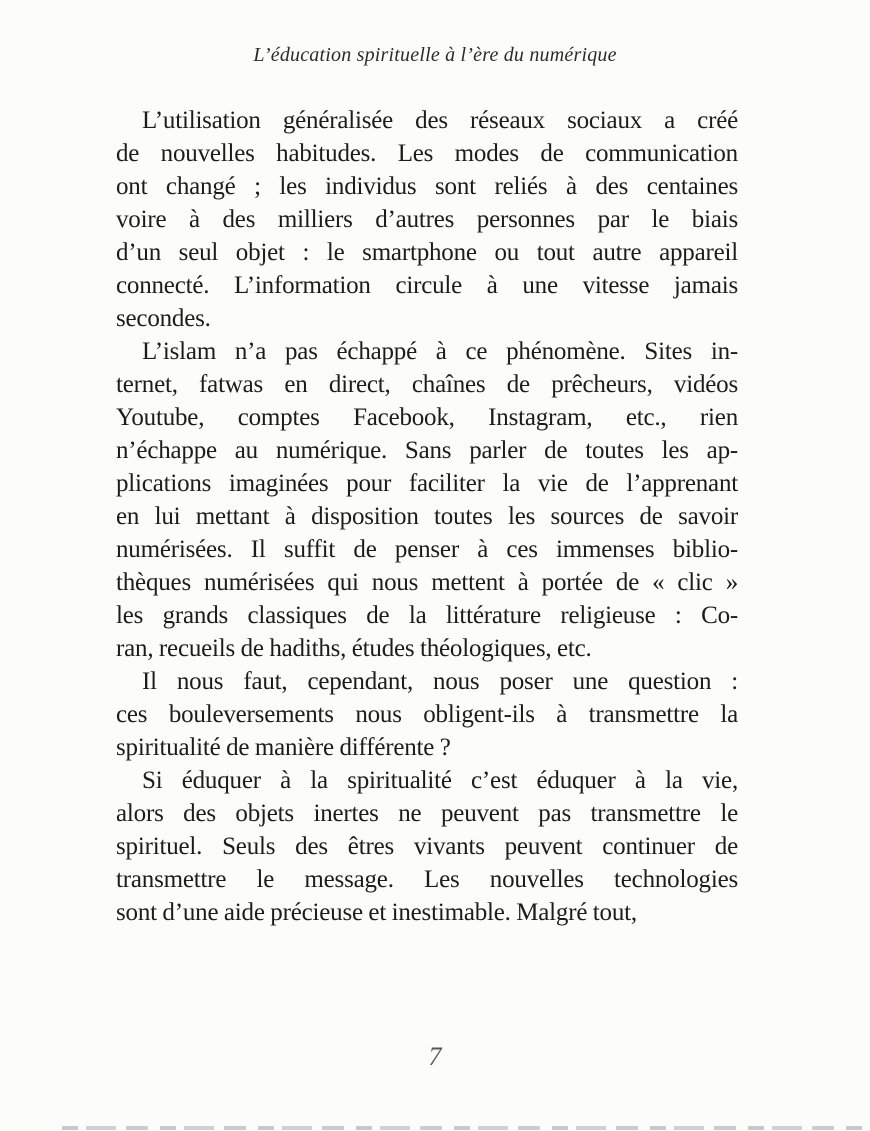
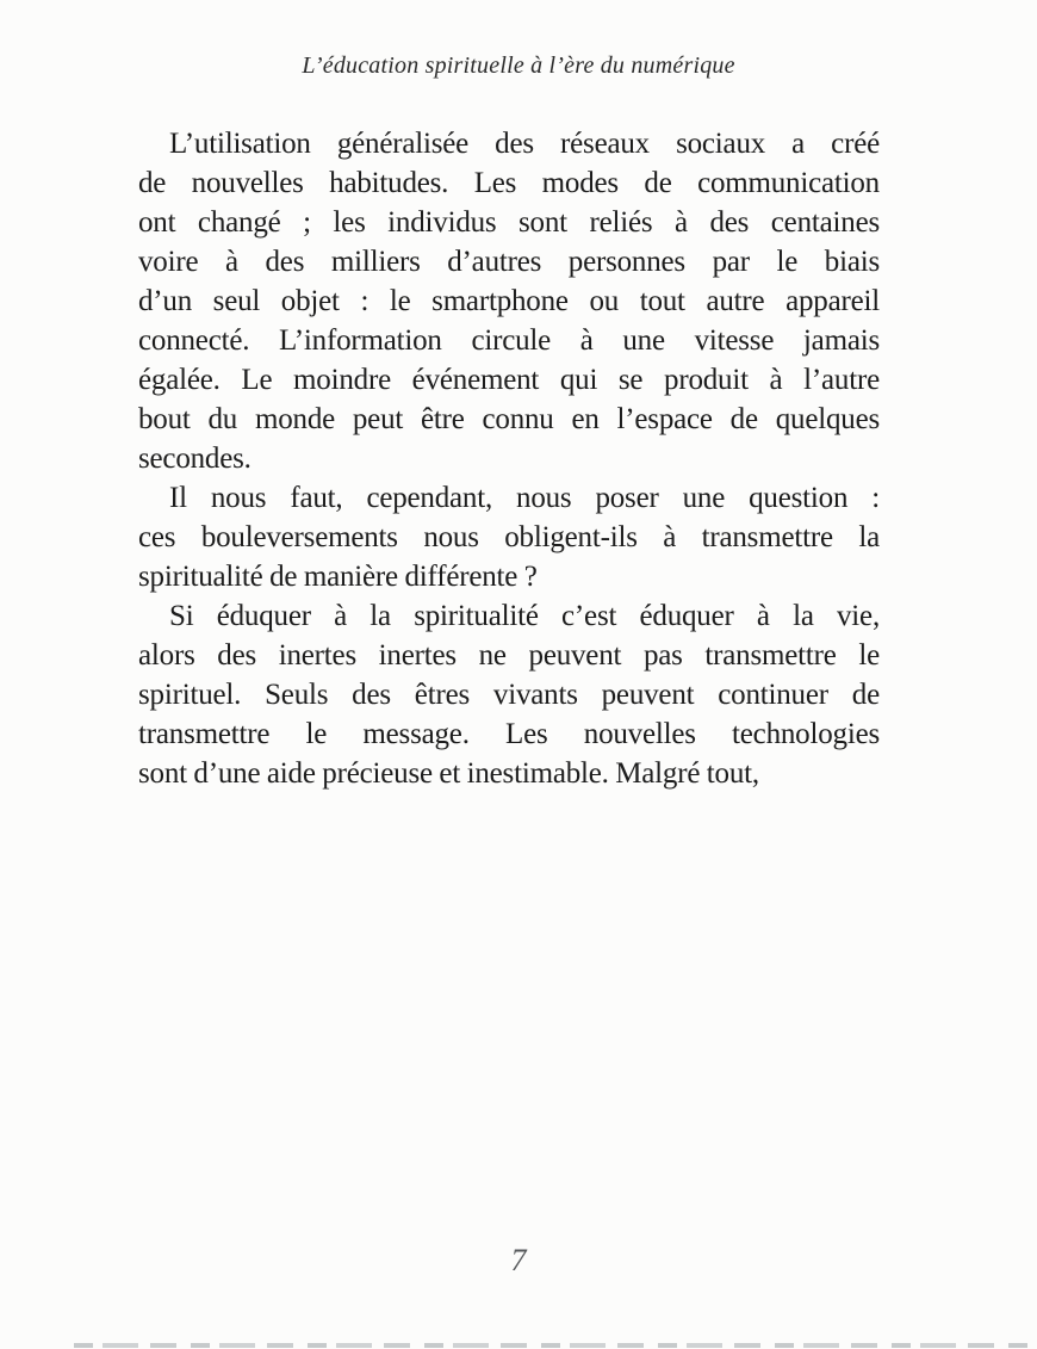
  L’éducation spirituelle à l’ère du numérique
  L’utilisation généralisée des réseaux sociaux a créé
  de nouvelles habitudes. Les modes de communication
  ont changé ; les individus sont reliés à des centaines
  voire à des milliers d’autres personnes par le biais
  d’un seul objet : le smartphone ou tout autre appareil
  connecté. L’information circule à une vitesse jamais
+ égalée. Le moindre événement qui se produit à l’autre
+ bout du monde peut être connu en l’espace de quelques
  secondes.
- L’islam n’a pas échappé à ce phénomène. Sites in-
- ternet, fatwas en direct, chaînes de prêcheurs, vidéos
- Youtube, comptes Facebook, Instagram, etc., rien
- n’échappe au numérique. Sans parler de toutes les ap-
- plications imaginées pour faciliter la vie de l’apprenant
- en lui mettant à disposition toutes les sources de savoir
- numérisées. Il suffit de penser à ces immenses biblio-
- thèques numérisées qui nous mettent à portée de « clic »
- les grands classiques de la littérature religieuse : Co-
- ran, recueils de hadiths, études théologiques, etc.
  Il nous faut, cependant, nous poser une question :
  ces bouleversements nous obligent-ils à transmettre la
  spiritualité de manière différente ?
  Si éduquer à la spiritualité c’est éduquer à la vie,
- alors des objets inertes ne peuvent pas transmettre le
+ alors des inertes inertes ne peuvent pas transmettre le
  spirituel. Seuls des êtres vivants peuvent continuer de
  transmettre le message. Les nouvelles technologies
  sont d’une aide précieuse et inestimable. Malgré tout,
  7
